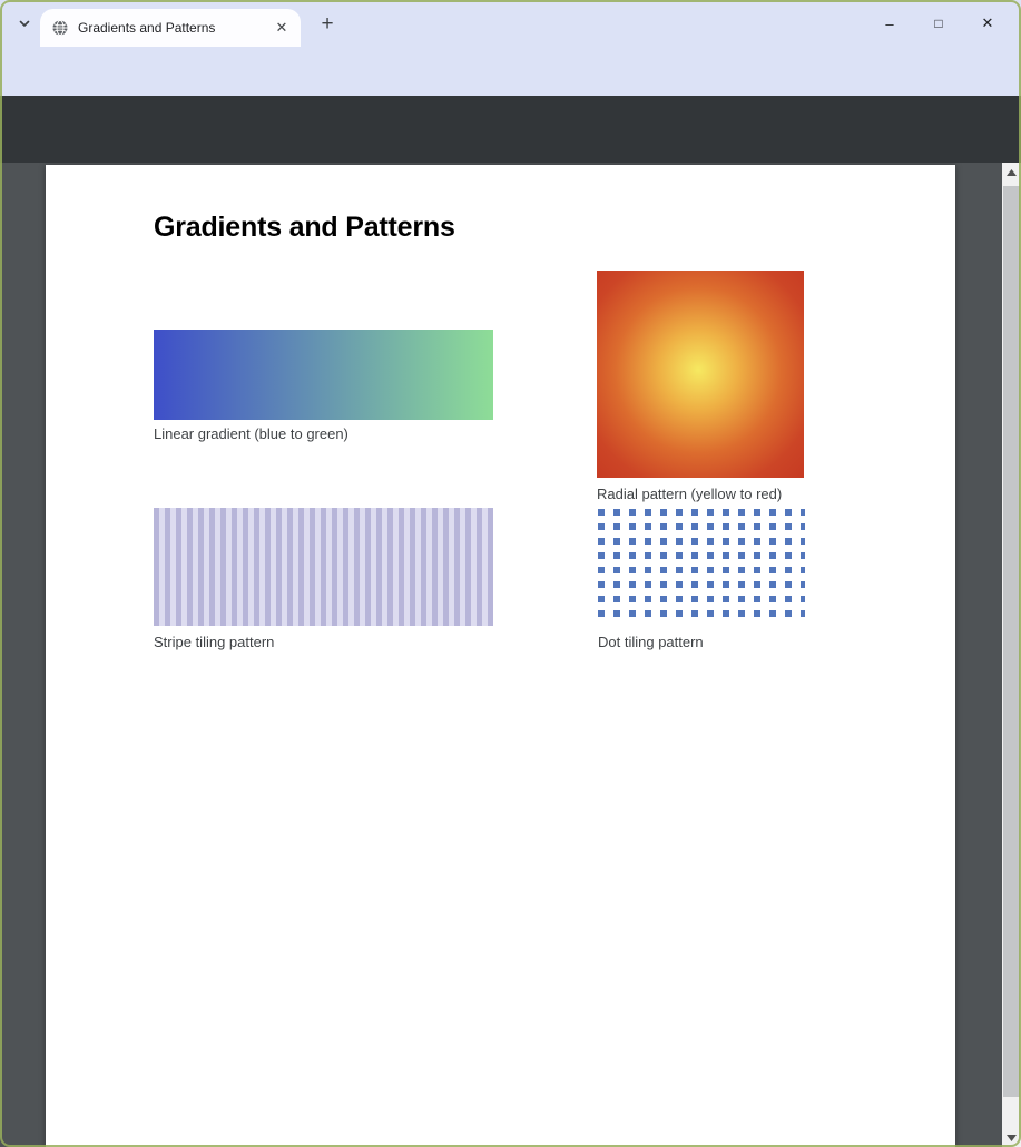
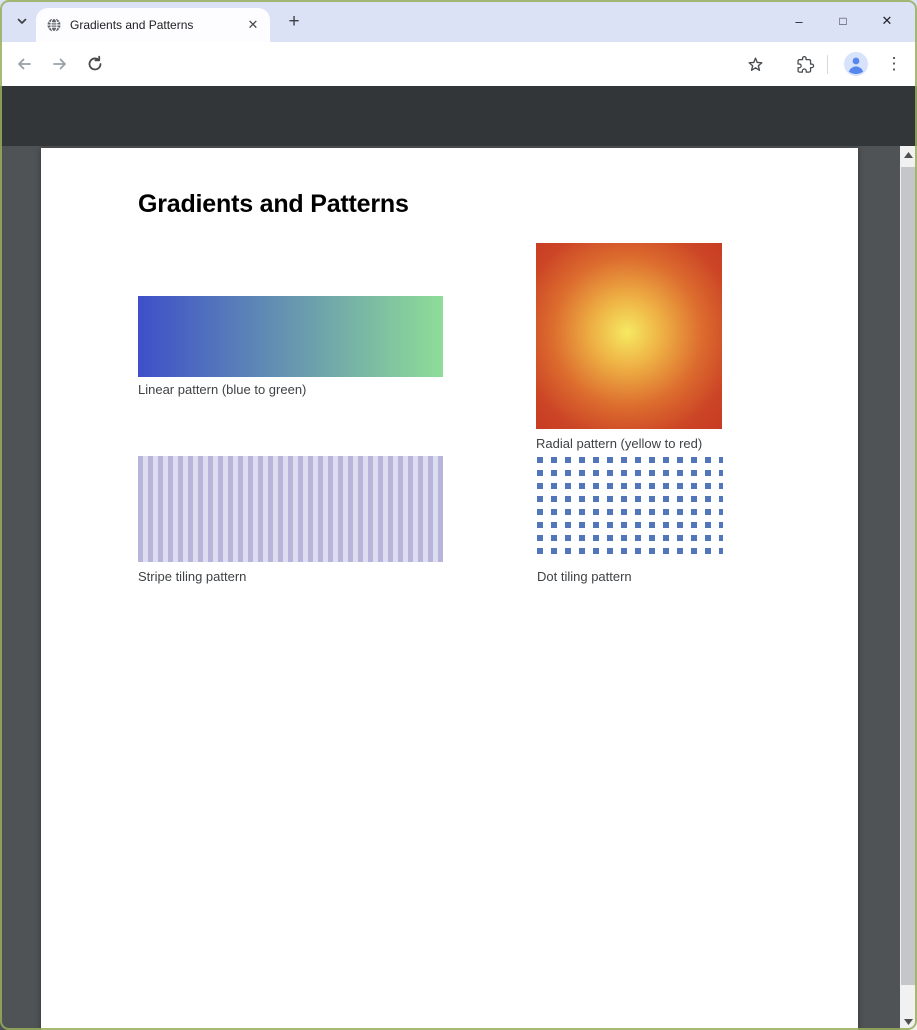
  Gradients and Patterns
  ✕
  +
  –
  □
  ✕
+ ⋮
  Gradients and Patterns
- Linear gradient (blue to green)
+ Linear pattern (blue to green)
  Radial pattern (yellow to red)
  Stripe tiling pattern
  Dot tiling pattern
